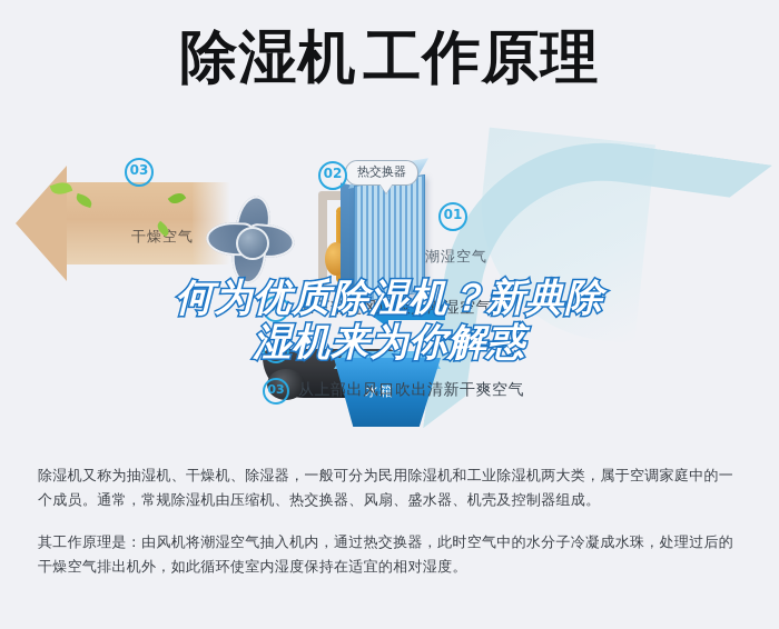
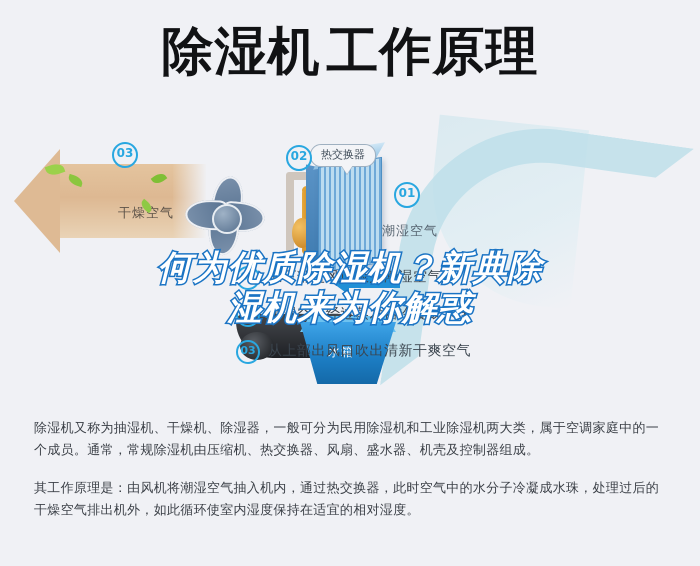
  除湿机工作原理
  干燥空气
  水箱
  热交换器
  02
  01
  03
  潮湿空气
  01
  从下部进风口吸入潮湿空气
  02
+ 潮湿空气经过蒸发器冷凝成水珠
  03
  从上部出风口吹出清新干爽空气
  何为优质除湿机？新典除
  湿机来为你解惑
  除湿机又称为抽湿机、干燥机、除湿器，一般可分为民用除湿机和工业除湿机两大类，属于空调家庭中的一个成员。通常，常规除湿机由压缩机、热交换器、风扇、盛水器、机壳及控制器组成。
  其工作原理是：由风机将潮湿空气抽入机内，通过热交换器，此时空气中的水分子冷凝成水珠，处理过后的干燥空气排出机外，如此循环使室内湿度保持在适宜的相对湿度。
